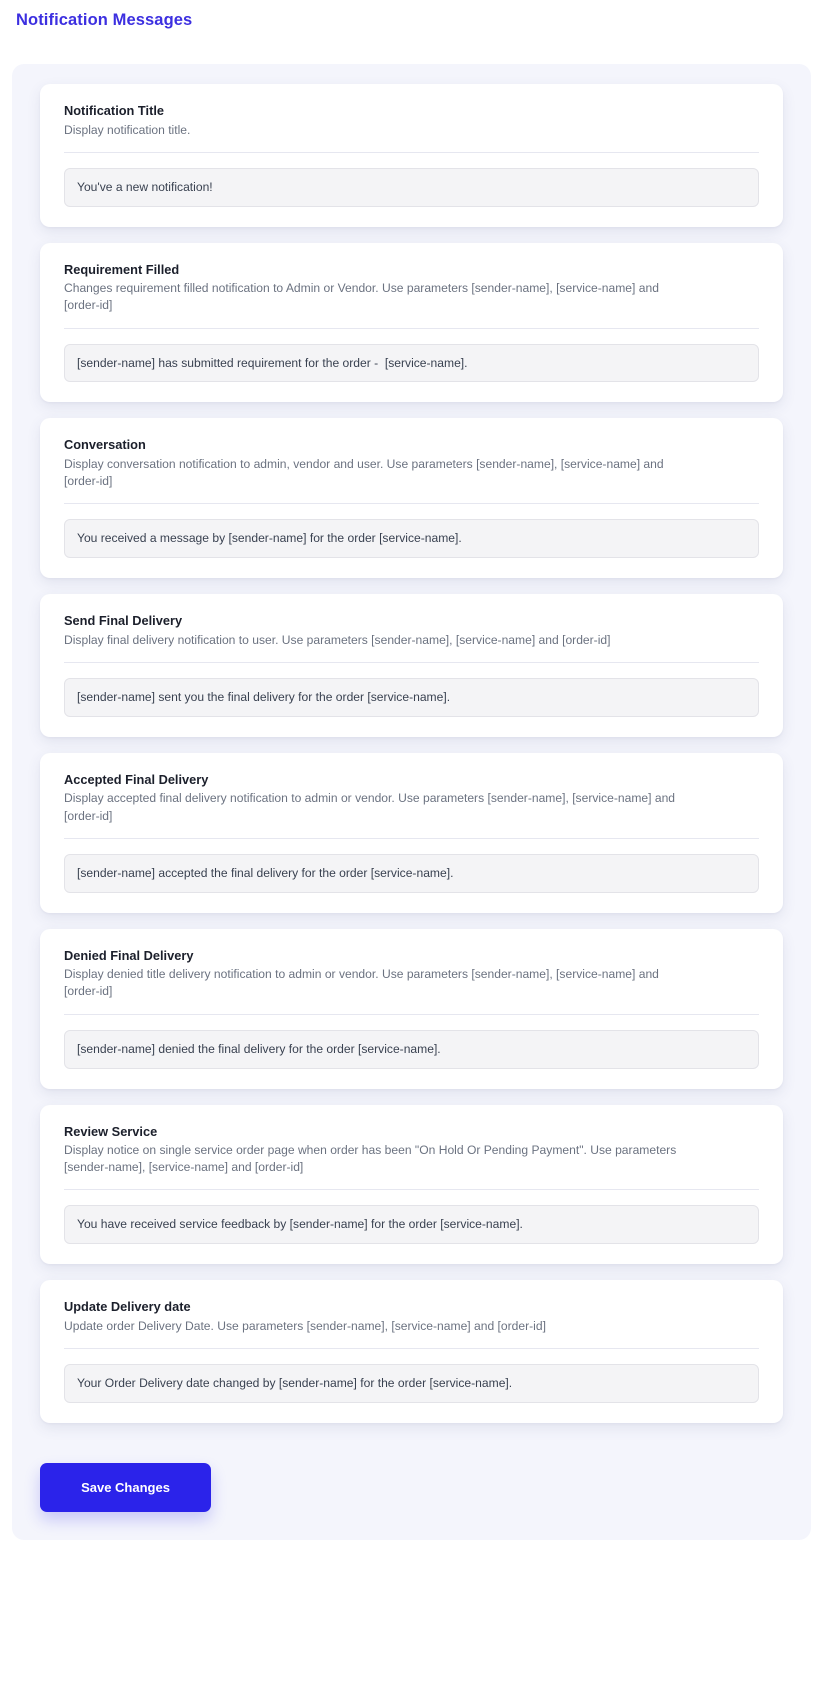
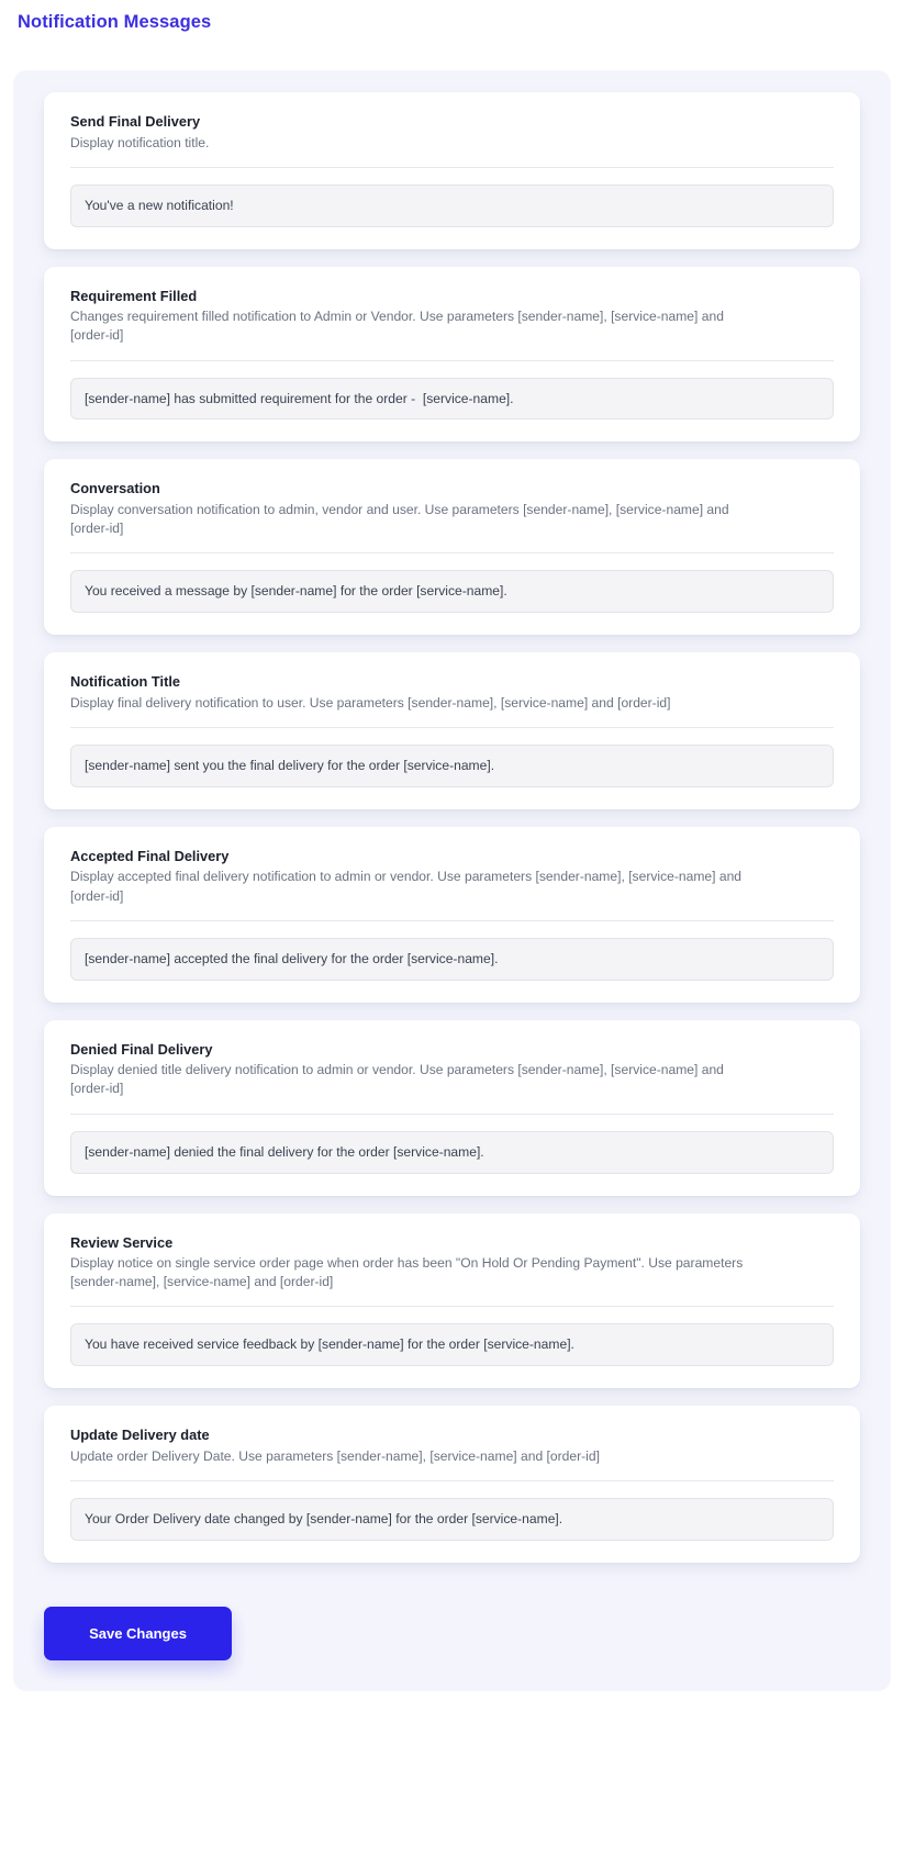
  Notification Messages
- Notification Title
+ Send Final Delivery
  Display notification title.
  You've a new notification!
  Requirement Filled
  Changes requirement filled notification to Admin or Vendor. Use parameters [sender-name], [service-name] and [order-id]
  [sender-name] has submitted requirement for the order - [service-name].
  Conversation
  Display conversation notification to admin, vendor and user. Use parameters [sender-name], [service-name] and [order-id]
  You received a message by [sender-name] for the order [service-name].
- Send Final Delivery
+ Notification Title
  Display final delivery notification to user. Use parameters [sender-name], [service-name] and [order-id]
  [sender-name] sent you the final delivery for the order [service-name].
  Accepted Final Delivery
  Display accepted final delivery notification to admin or vendor. Use parameters [sender-name], [service-name] and [order-id]
  [sender-name] accepted the final delivery for the order [service-name].
  Denied Final Delivery
  Display denied title delivery notification to admin or vendor. Use parameters [sender-name], [service-name] and [order-id]
  [sender-name] denied the final delivery for the order [service-name].
  Review Service
  Display notice on single service order page when order has been "On Hold Or Pending Payment". Use parameters [sender-name], [service-name] and [order-id]
  You have received service feedback by [sender-name] for the order [service-name].
  Update Delivery date
  Update order Delivery Date. Use parameters [sender-name], [service-name] and [order-id]
  Your Order Delivery date changed by [sender-name] for the order [service-name].
  Save Changes
